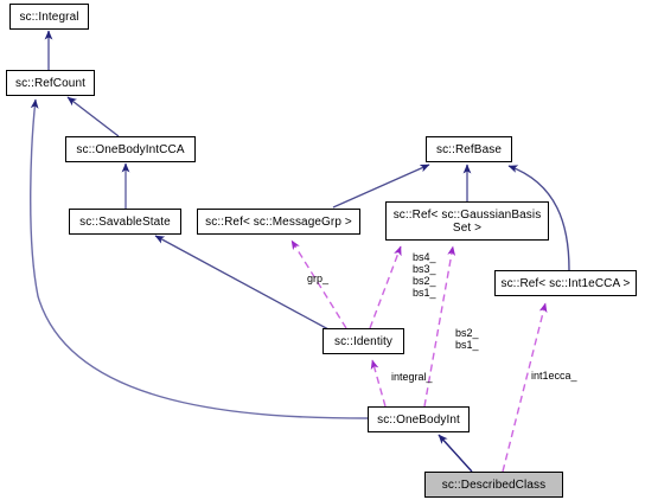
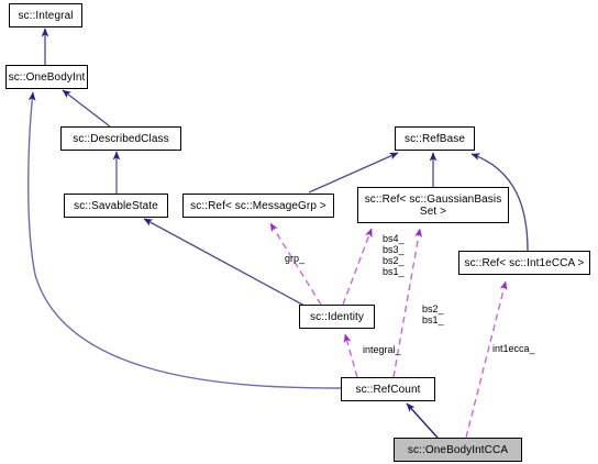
  sc::Integral
- sc::RefCount
+ sc::OneBodyInt
- sc::OneBodyIntCCA
+ sc::DescribedClass
  sc::SavableState
  sc::Ref< sc::MessageGrp >
  sc::RefBase
  sc::Ref< sc::GaussianBasis
  Set >
  sc::Ref< sc::Int1eCCA >
  sc::Identity
- sc::OneBodyInt
+ sc::RefCount
- sc::DescribedClass
+ sc::OneBodyIntCCA
  grp_
  bs4_
  bs3_
  bs2_
  bs1_
  bs2_
  bs1_
  integral_
  int1ecca_
